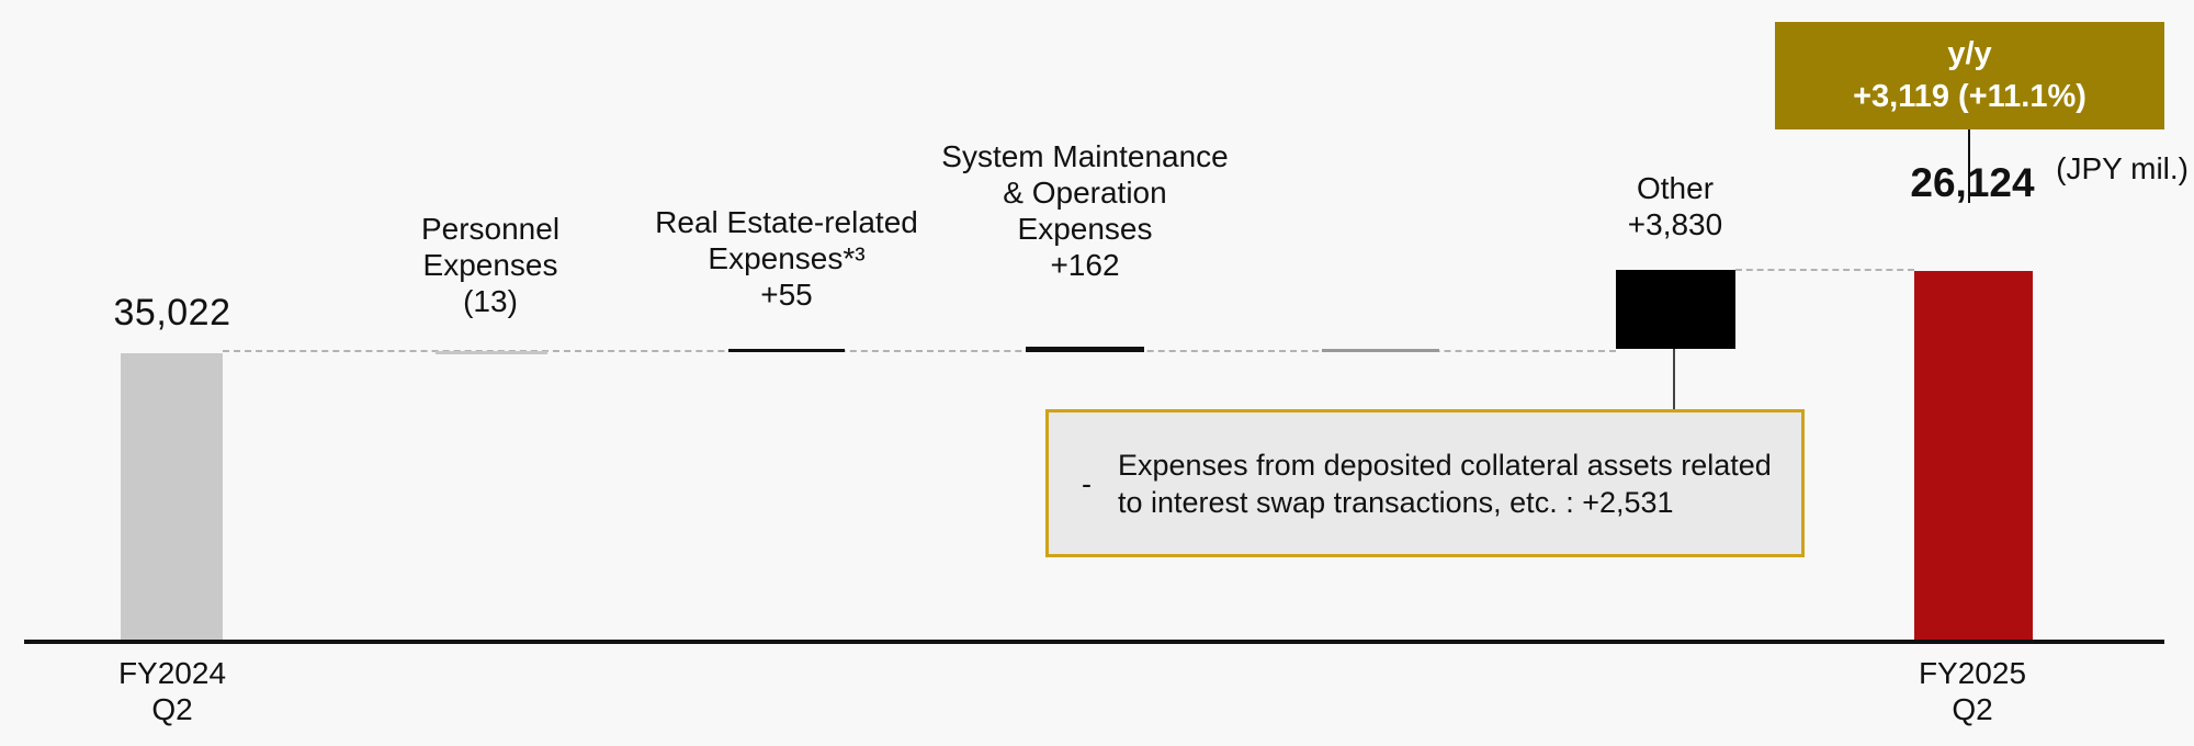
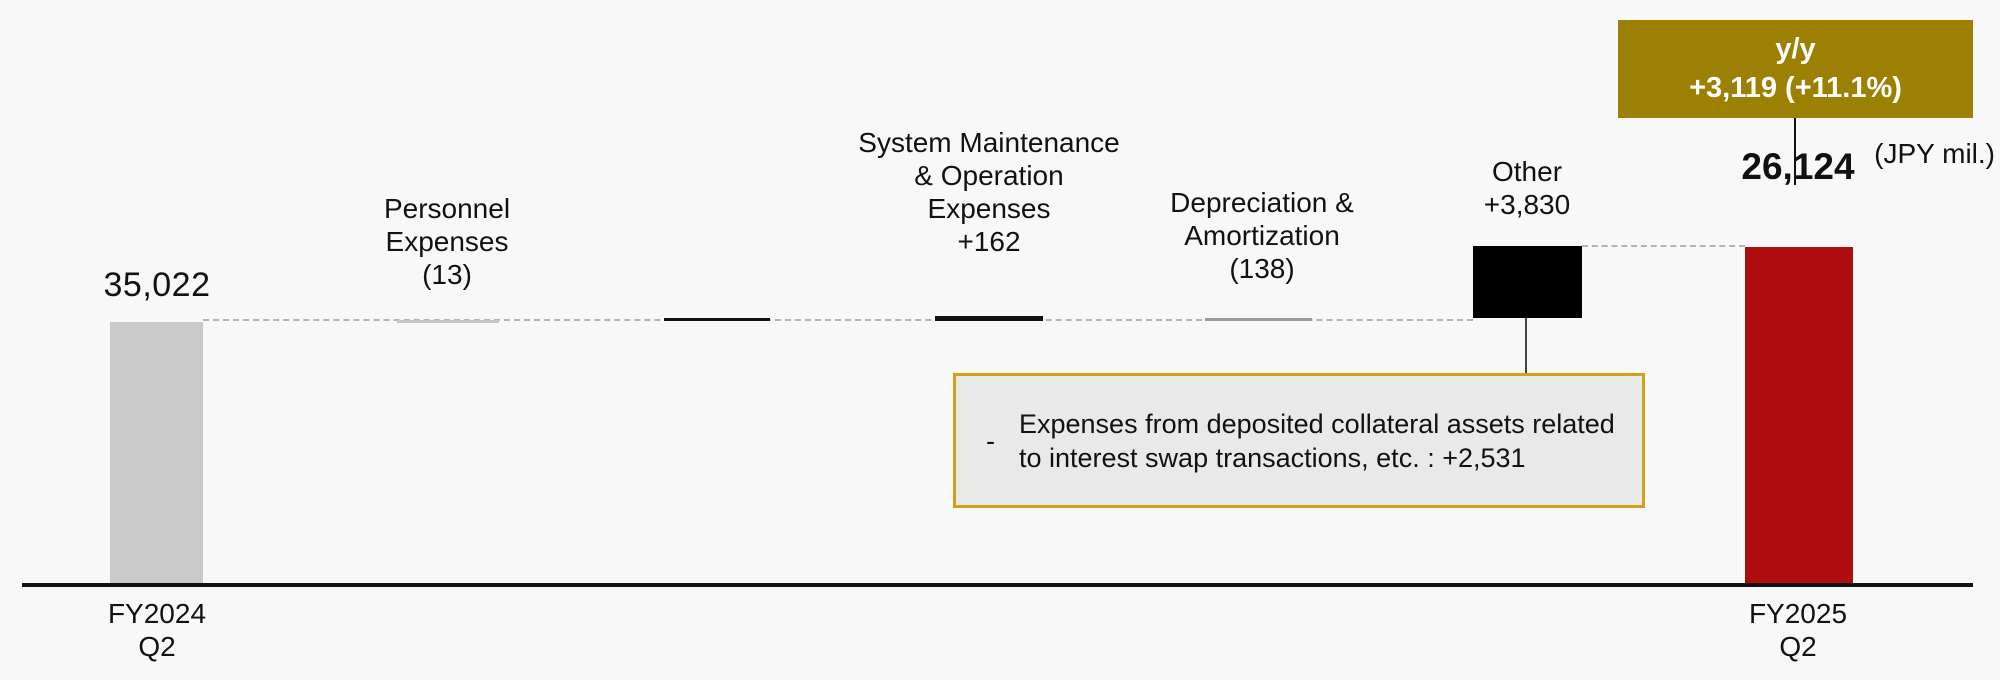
  y/y
  +3,119 (+11.1%)
  (JPY mil.)
  35,022
  26,124
  Personnel
  Expenses
  (13)
- Real Estate-related
- Expenses*³
- +55
  System Maintenance
  & Operation
  Expenses
  +162
+ Depreciation &
+ Amortization
+ (138)
  Other
  +3,830
  -
  Expenses from deposited collateral assets related
  to interest swap transactions, etc. : +2,531
  FY2024
  Q2
  FY2025
  Q2
